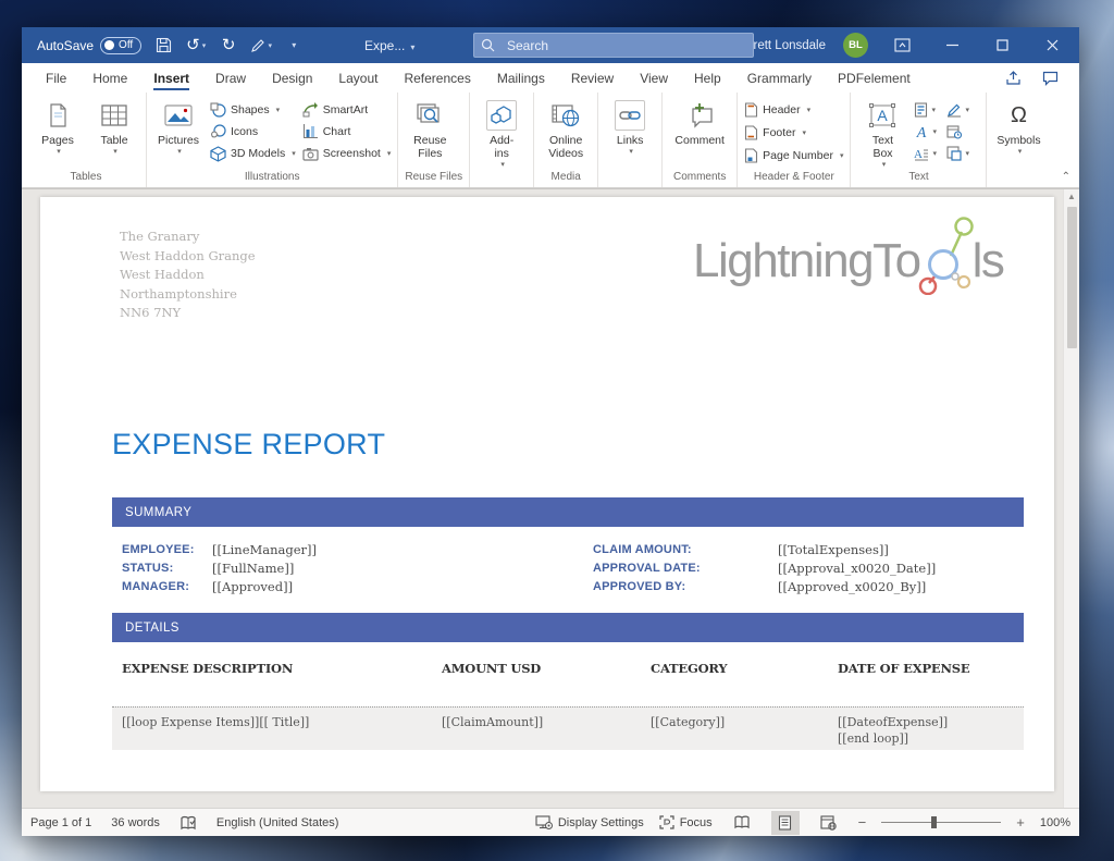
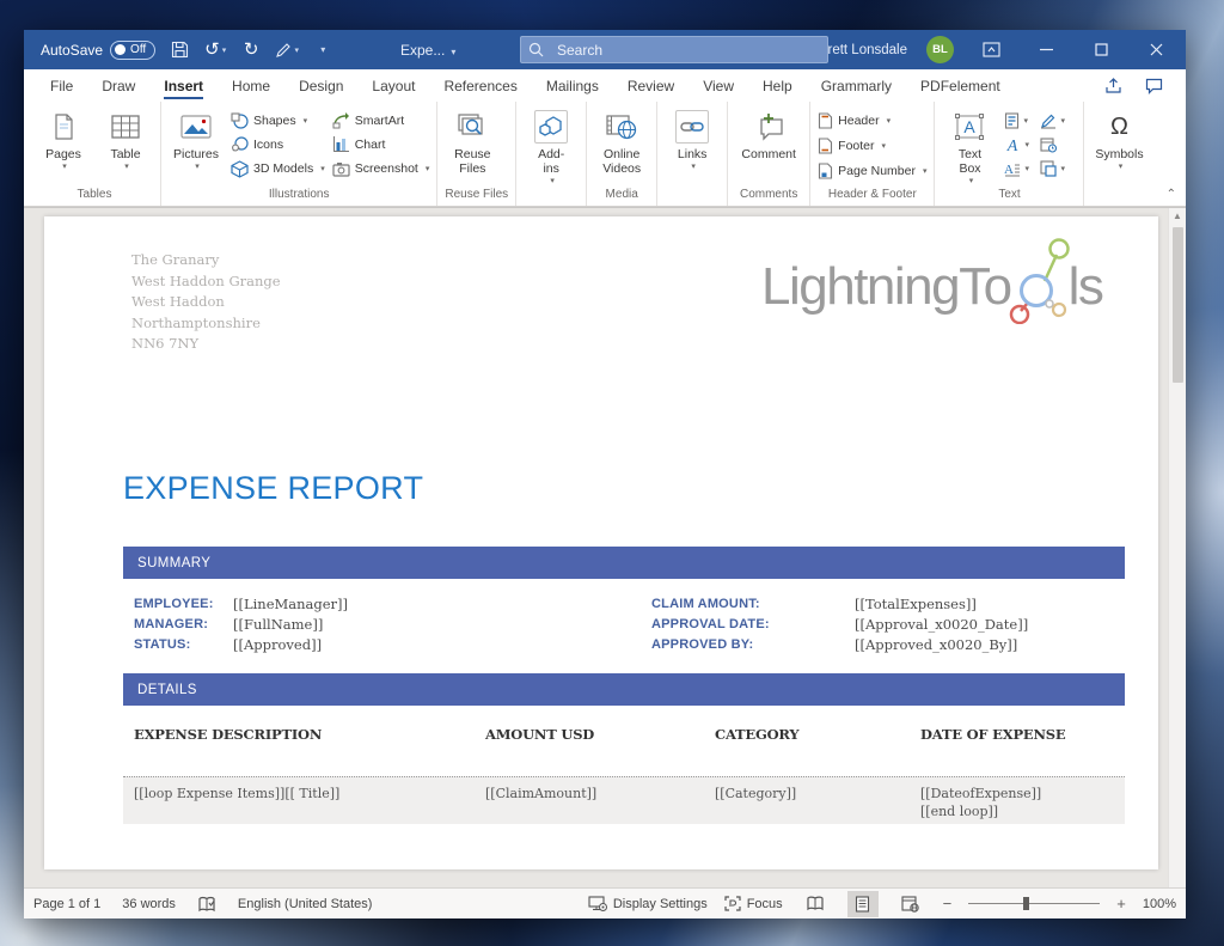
  AutoSave
  Off
  ↺
  ↻
  Expe...
  Search
  rett Lonsdale
  BL
  File
- Home
+ Draw
  Insert
- Draw
+ Home
  Design
  Layout
  References
  Mailings
  Review
  View
  Help
  Grammarly
  PDFelement
  Pages
  Table
  Tables
  Pictures
  Shapes
  Icons
  3D Models
  SmartArt
  Chart
  Screenshot
  Illustrations
  Reuse Files
  Reuse Files
  Add-ins
  Online Videos
  Media
  Links
  Comment
  Comments
  Header
  Footer
  Page Number
  Header & Footer
  A
  Text Box
  A
  A
  Text
  Ω
  Symbols
  ⌃
  The Granary
  West Haddon Grange
  West Haddon
  Northamptonshire
  NN6 7NY
  LightningTo
  ls
  EXPENSE REPORT
  SUMMARY
  EMPLOYEE:
  [[LineManager]]
- STATUS:
+ MANAGER:
  [[FullName]]
- MANAGER:
+ STATUS:
  [[Approved]]
  CLAIM AMOUNT:
  [[TotalExpenses]]
  APPROVAL DATE:
  [[Approval_x0020_Date]]
  APPROVED BY:
  [[Approved_x0020_By]]
  DETAILS
  EXPENSE DESCRIPTION
  AMOUNT USD
  CATEGORY
  DATE OF EXPENSE
  [[loop Expense Items]][[ Title]]
  [[ClaimAmount]]
  [[Category]]
  [[DateofExpense]] [[end loop]]
  ▲
  Page 1 of 1
  36 words
  English (United States)
  Display Settings
  Focus
  −
  +
  100%
